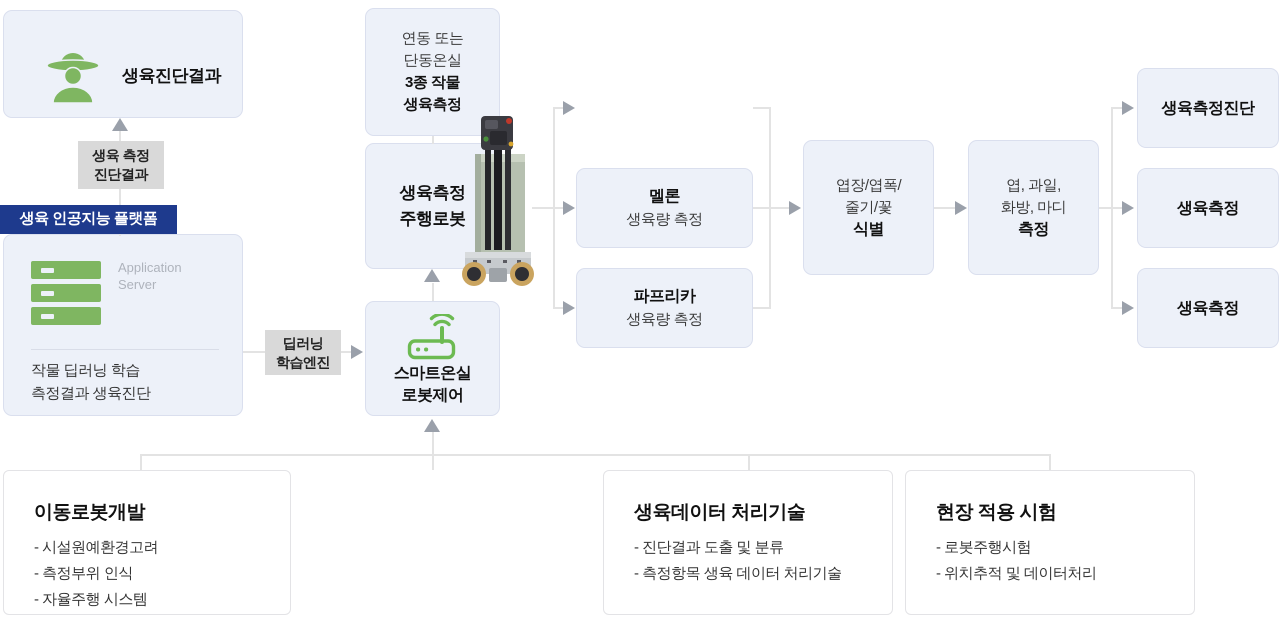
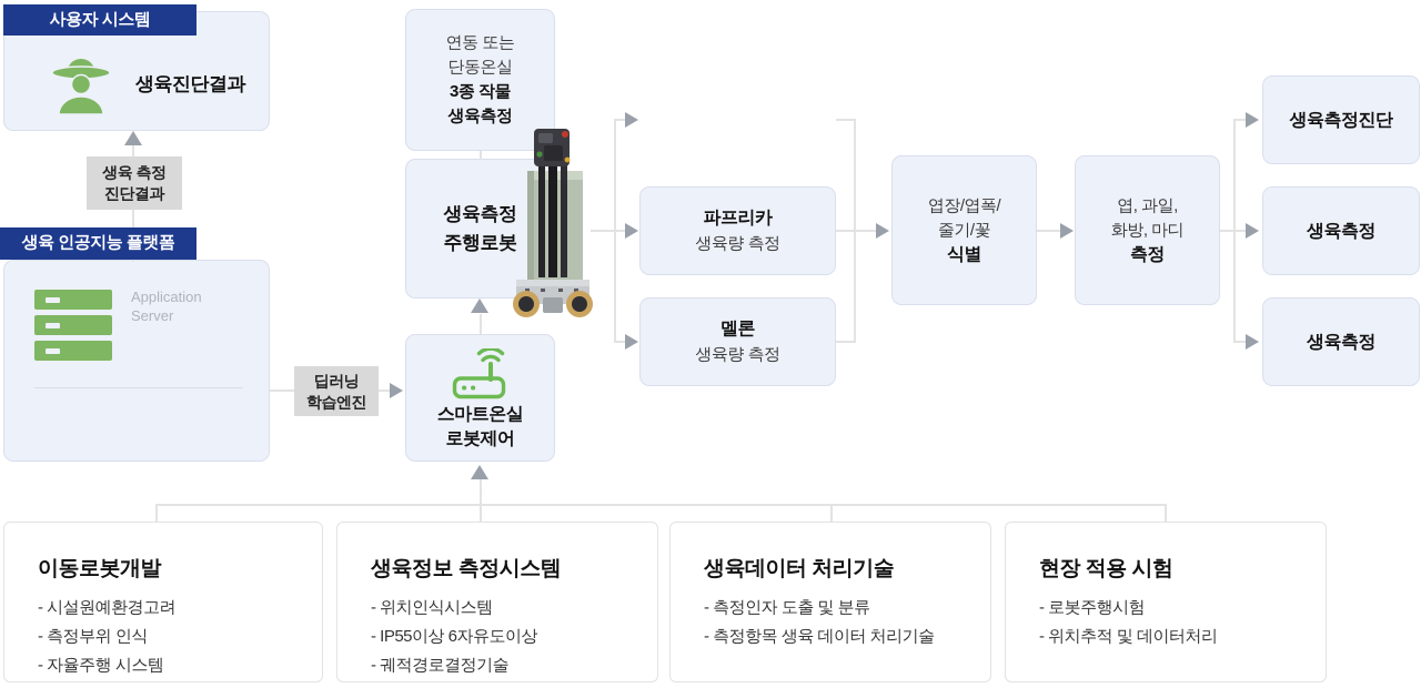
  생육진단결과
+ 사용자 시스템
  생육 측정
  진단결과
  Application
  Server
- 작물 딥러닝 학습
- 측정결과 생육진단
  생육 인공지능 플랫폼
  딥러닝
  학습엔진
  연동 또는
  단동온실
  3종 작물
  생육측정
  생육측정
  주행로봇
  스마트온실
  로봇제어
- 멜론
+ 파프리카
  생육량 측정
- 파프리카
+ 멜론
  생육량 측정
  엽장/엽폭/
  줄기/꽃
  식별
  엽, 과일,
  화방, 마디
  측정
  생육측정진단
  생육측정
  생육측정
  이동로봇개발
  - 시설원예환경고려
  - 측정부위 인식
  - 자율주행 시스템
+ 생육정보 측정시스템
+ - 위치인식시스템
+ - IP55이상 6자유도이상
+ - 궤적경로결정기술
  생육데이터 처리기술
- - 진단결과 도출 및 분류
+ - 측정인자 도출 및 분류
  - 측정항목 생육 데이터 처리기술
  현장 적용 시험
  - 로봇주행시험
  - 위치추적 및 데이터처리
